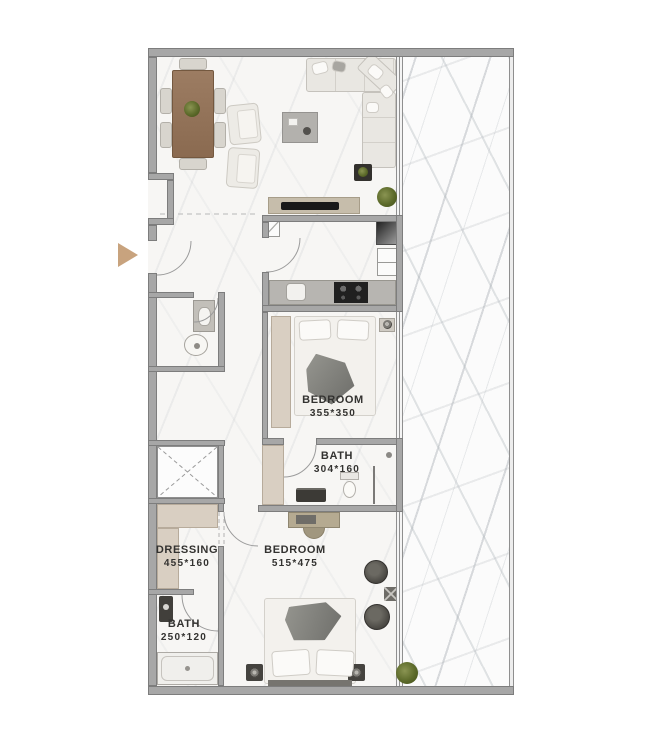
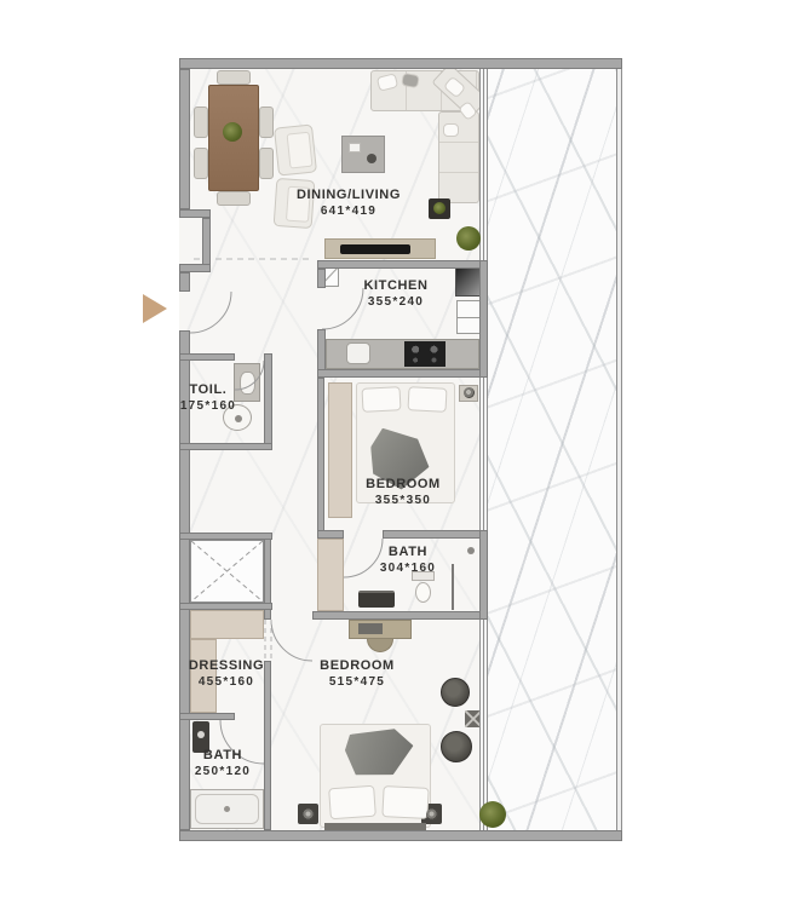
+ DINING/LIVING
+ 641*419
+ KITCHEN
+ 355*240
+ TOIL.
+ 175*160
  BEDROOM
  355*350
  BATH
  304*160
  DRESSING
  455*160
  BEDROOM
  515*475
  BATH
  250*120
